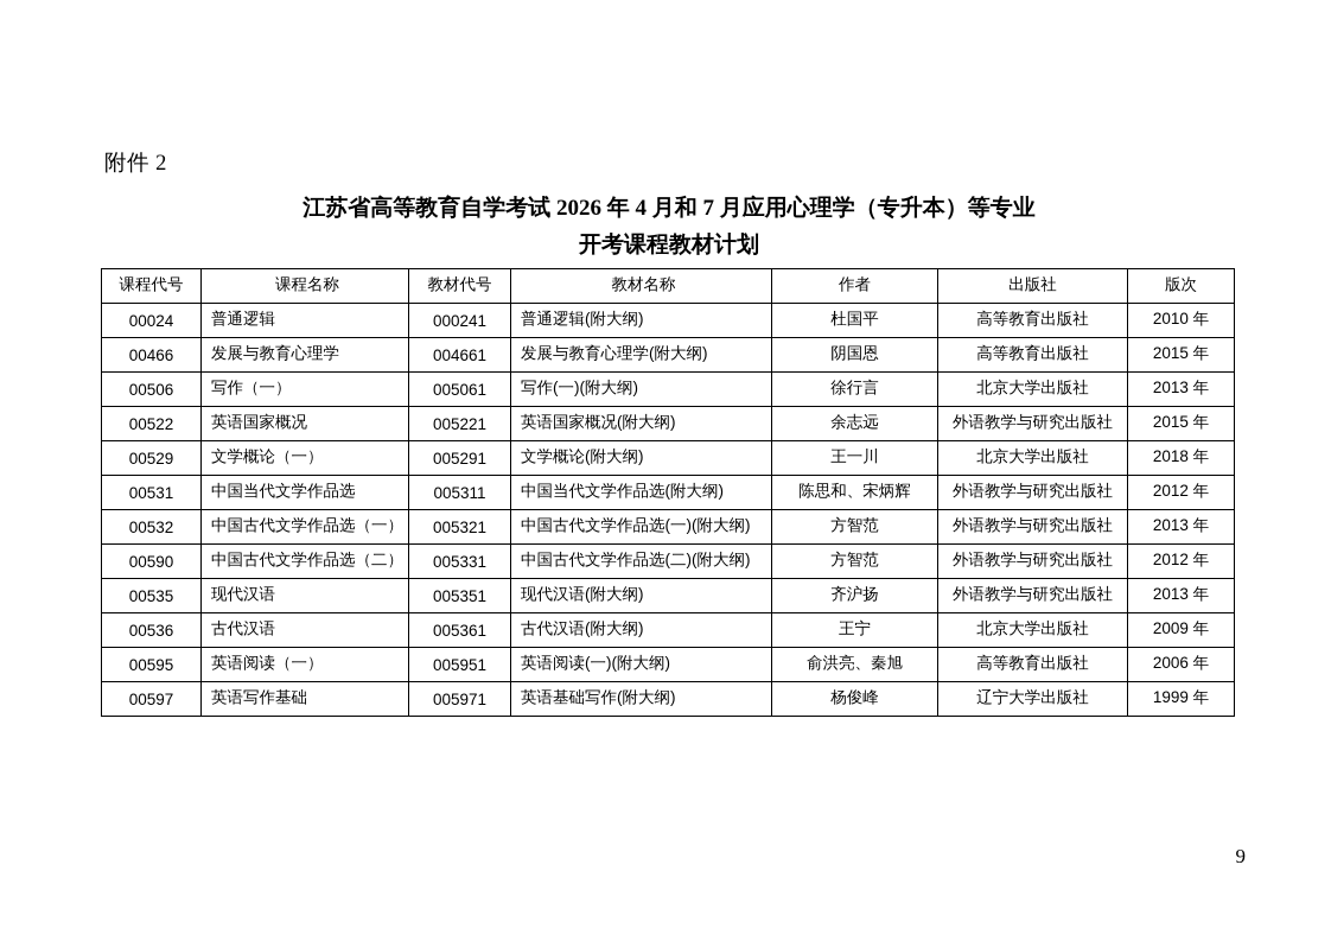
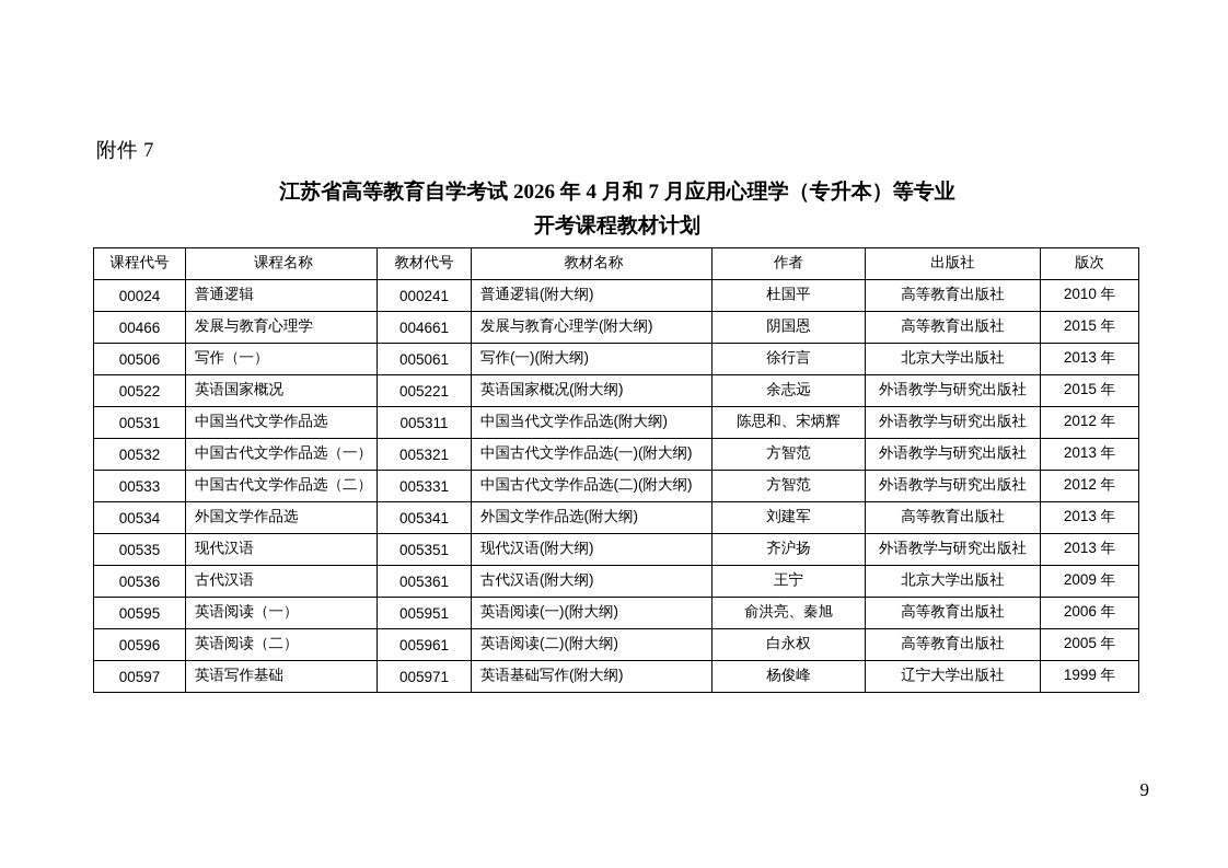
- 附件 2
+ 附件 7
  江苏省高等教育自学考试 2026 年 4 月和 7 月应用心理学（专升本）等专业
  开考课程教材计划
  课程代号	课程名称	教材代号	教材名称	作者	出版社	版次
  00024	普通逻辑	000241	普通逻辑(附大纲)	杜国平	高等教育出版社	2010 年
  00466	发展与教育心理学	004661	发展与教育心理学(附大纲)	阴国恩	高等教育出版社	2015 年
  00506	写作（一）	005061	写作(一)(附大纲)	徐行言	北京大学出版社	2013 年
  00522	英语国家概况	005221	英语国家概况(附大纲)	余志远	外语教学与研究出版社	2015 年
- 00529	文学概论（一）	005291	文学概论(附大纲)	王一川	北京大学出版社	2018 年
  00531	中国当代文学作品选	005311	中国当代文学作品选(附大纲)	陈思和、宋炳辉	外语教学与研究出版社	2012 年
  00532	中国古代文学作品选（一）	005321	中国古代文学作品选(一)(附大纲)	方智范	外语教学与研究出版社	2013 年
- 00590	中国古代文学作品选（二）	005331	中国古代文学作品选(二)(附大纲)	方智范	外语教学与研究出版社	2012 年
+ 00533	中国古代文学作品选（二）	005331	中国古代文学作品选(二)(附大纲)	方智范	外语教学与研究出版社	2012 年
+ 00534	外国文学作品选	005341	外国文学作品选(附大纲)	刘建军	高等教育出版社	2013 年
  00535	现代汉语	005351	现代汉语(附大纲)	齐沪扬	外语教学与研究出版社	2013 年
  00536	古代汉语	005361	古代汉语(附大纲)	王宁	北京大学出版社	2009 年
  00595	英语阅读（一）	005951	英语阅读(一)(附大纲)	俞洪亮、秦旭	高等教育出版社	2006 年
+ 00596	英语阅读（二）	005961	英语阅读(二)(附大纲)	白永权	高等教育出版社	2005 年
  00597	英语写作基础	005971	英语基础写作(附大纲)	杨俊峰	辽宁大学出版社	1999 年
  9
